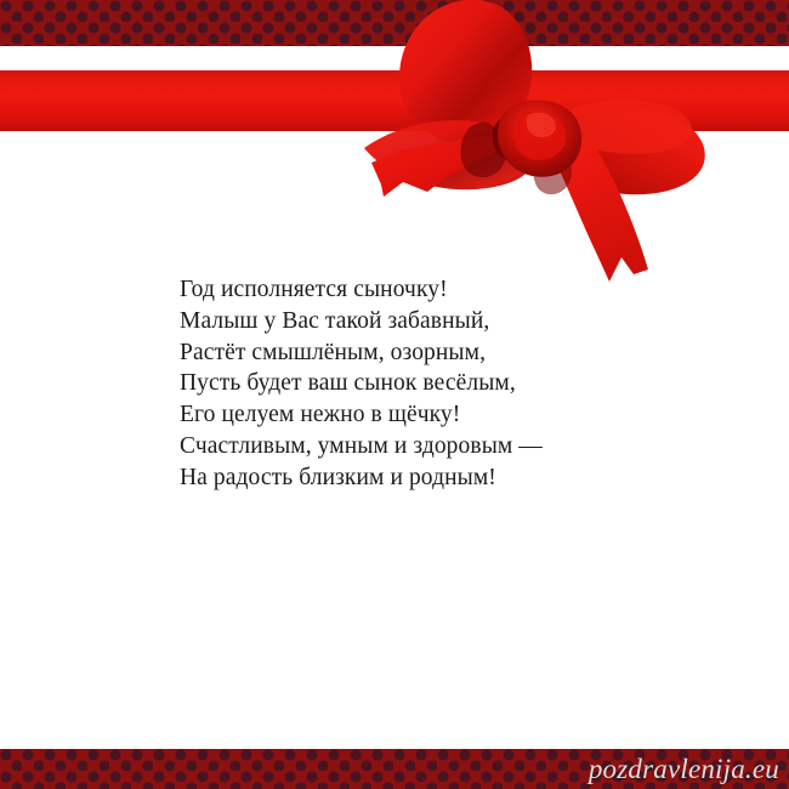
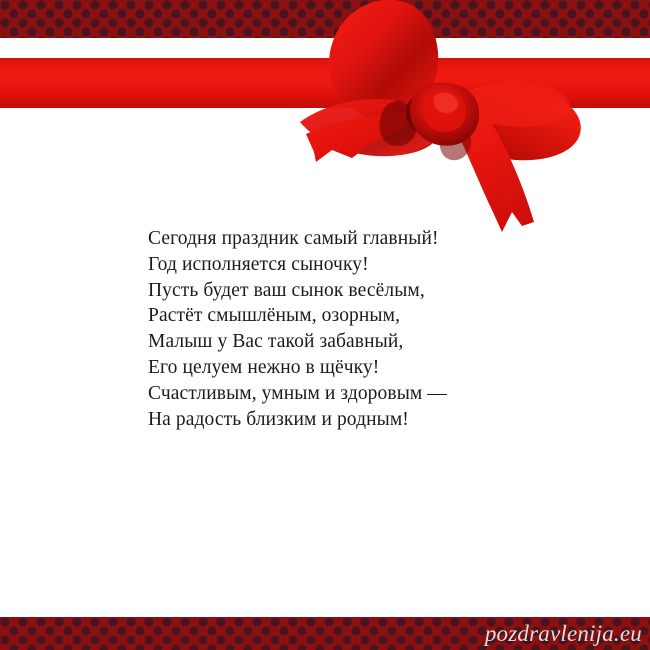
  pozdravlenija.eu
+ Сегодня праздник самый главный!
  Год исполняется сыночку!
- Малыш у Вас такой забавный,
+ Пусть будет ваш сынок весёлым,
  Растёт смышлёным, озорным,
- Пусть будет ваш сынок весёлым,
+ Малыш у Вас такой забавный,
  Его целуем нежно в щёчку!
  Счастливым, умным и здоровым —
  На радость близким и родным!
